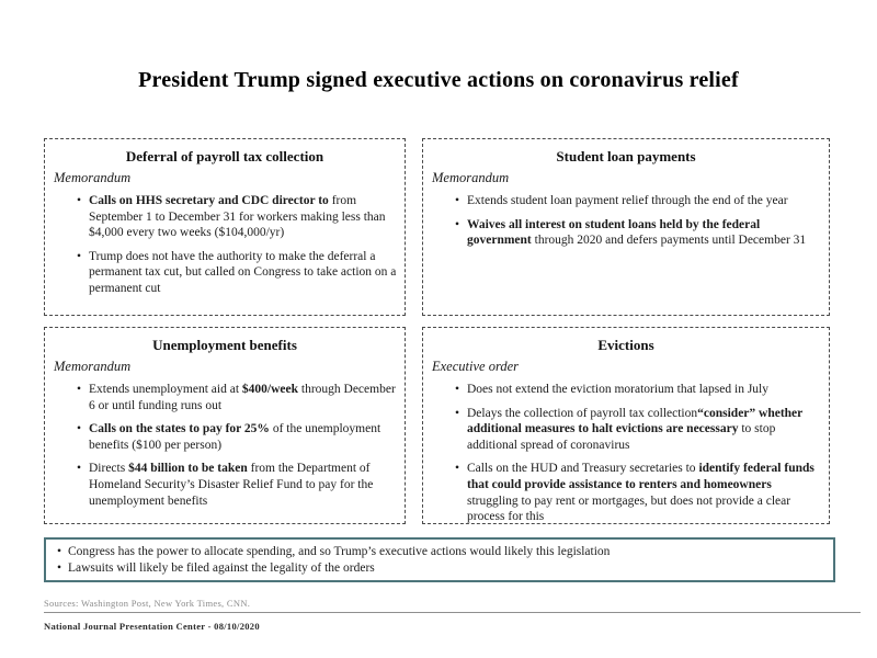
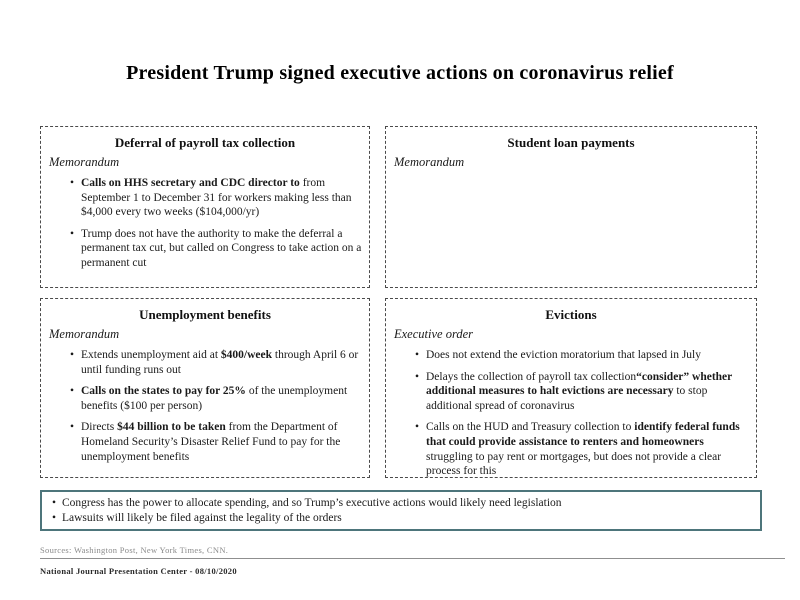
  President Trump signed executive actions on coronavirus relief
  Deferral of payroll tax collection
  Memorandum
  Calls on HHS secretary and CDC director to from September 1 to December 31 for workers making less than $4,000 every two weeks ($104,000/yr)
  Trump does not have the authority to make the deferral a permanent tax cut, but called on Congress to take action on a permanent cut
  Student loan payments
  Memorandum
- Extends student loan payment relief through the end of the year
- Waives all interest on student loans held by the federal government through 2020 and defers payments until December 31
  Unemployment benefits
  Memorandum
- Extends unemployment aid at $400/week through December 6 or until funding runs out
+ Extends unemployment aid at $400/week through April 6 or until funding runs out
  Calls on the states to pay for 25% of the unemployment benefits ($100 per person)
  Directs $44 billion to be taken from the Department of Homeland Security’s Disaster Relief Fund to pay for the unemployment benefits
  Evictions
  Executive order
  Does not extend the eviction moratorium that lapsed in July
  Delays the collection of payroll tax collection“consider” whether additional measures to halt evictions are necessary to stop additional spread of coronavirus
- Calls on the HUD and Treasury secretaries to identify federal funds that could provide assistance to renters and homeowners struggling to pay rent or mortgages, but does not provide a clear process for this
+ Calls on the HUD and Treasury collection to identify federal funds that could provide assistance to renters and homeowners struggling to pay rent or mortgages, but does not provide a clear process for this
- Congress has the power to allocate spending, and so Trump’s executive actions would likely this legislation
+ Congress has the power to allocate spending, and so Trump’s executive actions would likely need legislation
  Lawsuits will likely be filed against the legality of the orders
  Sources: Washington Post, New York Times, CNN.
  National Journal Presentation Center - 08/10/2020
